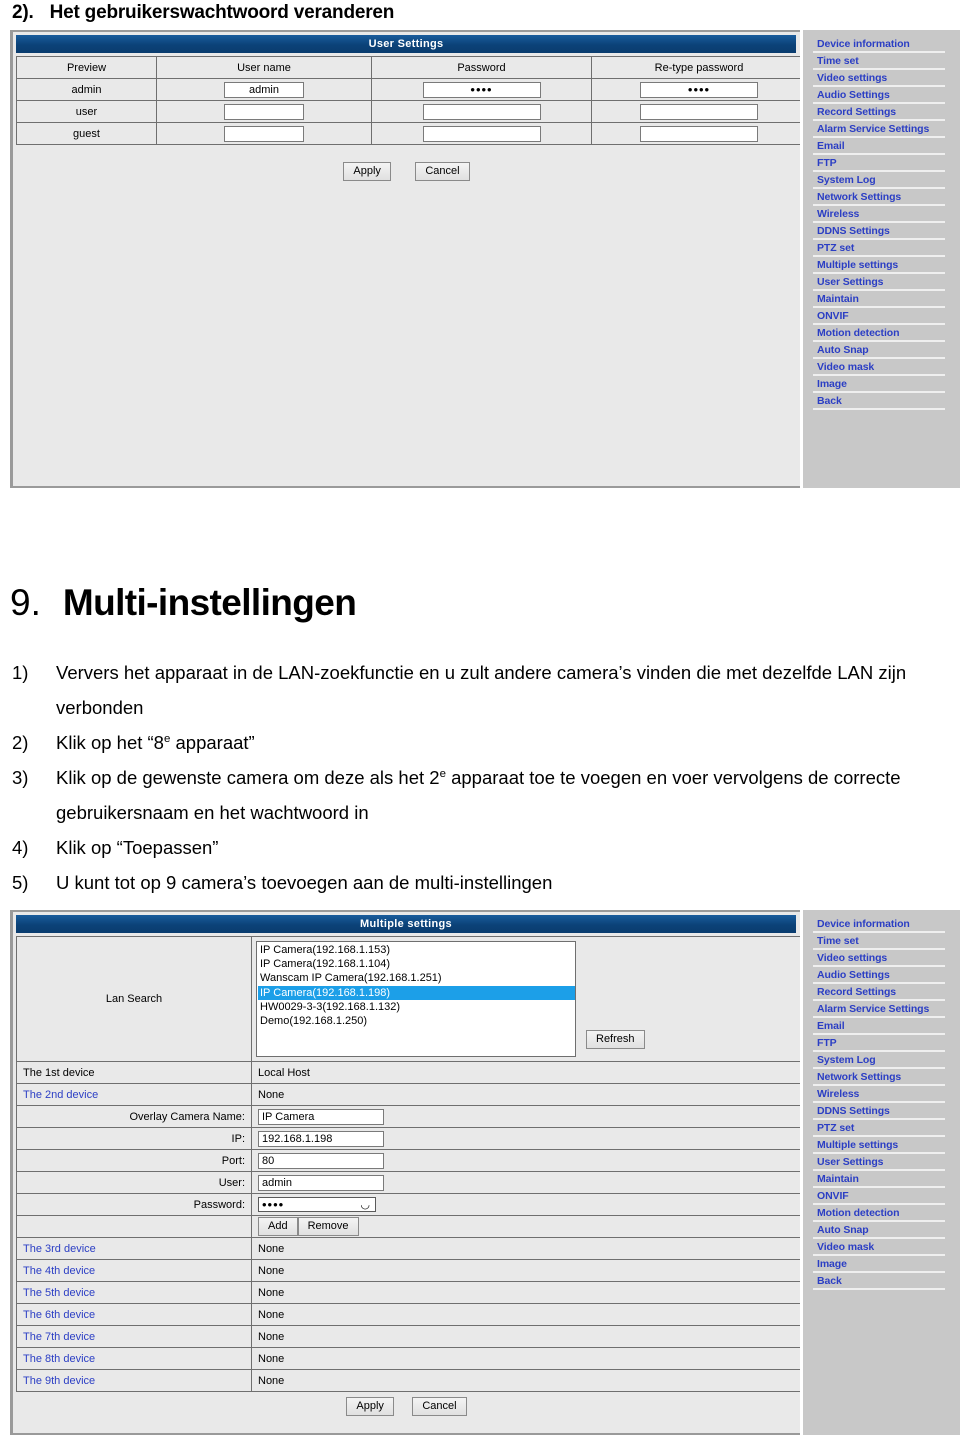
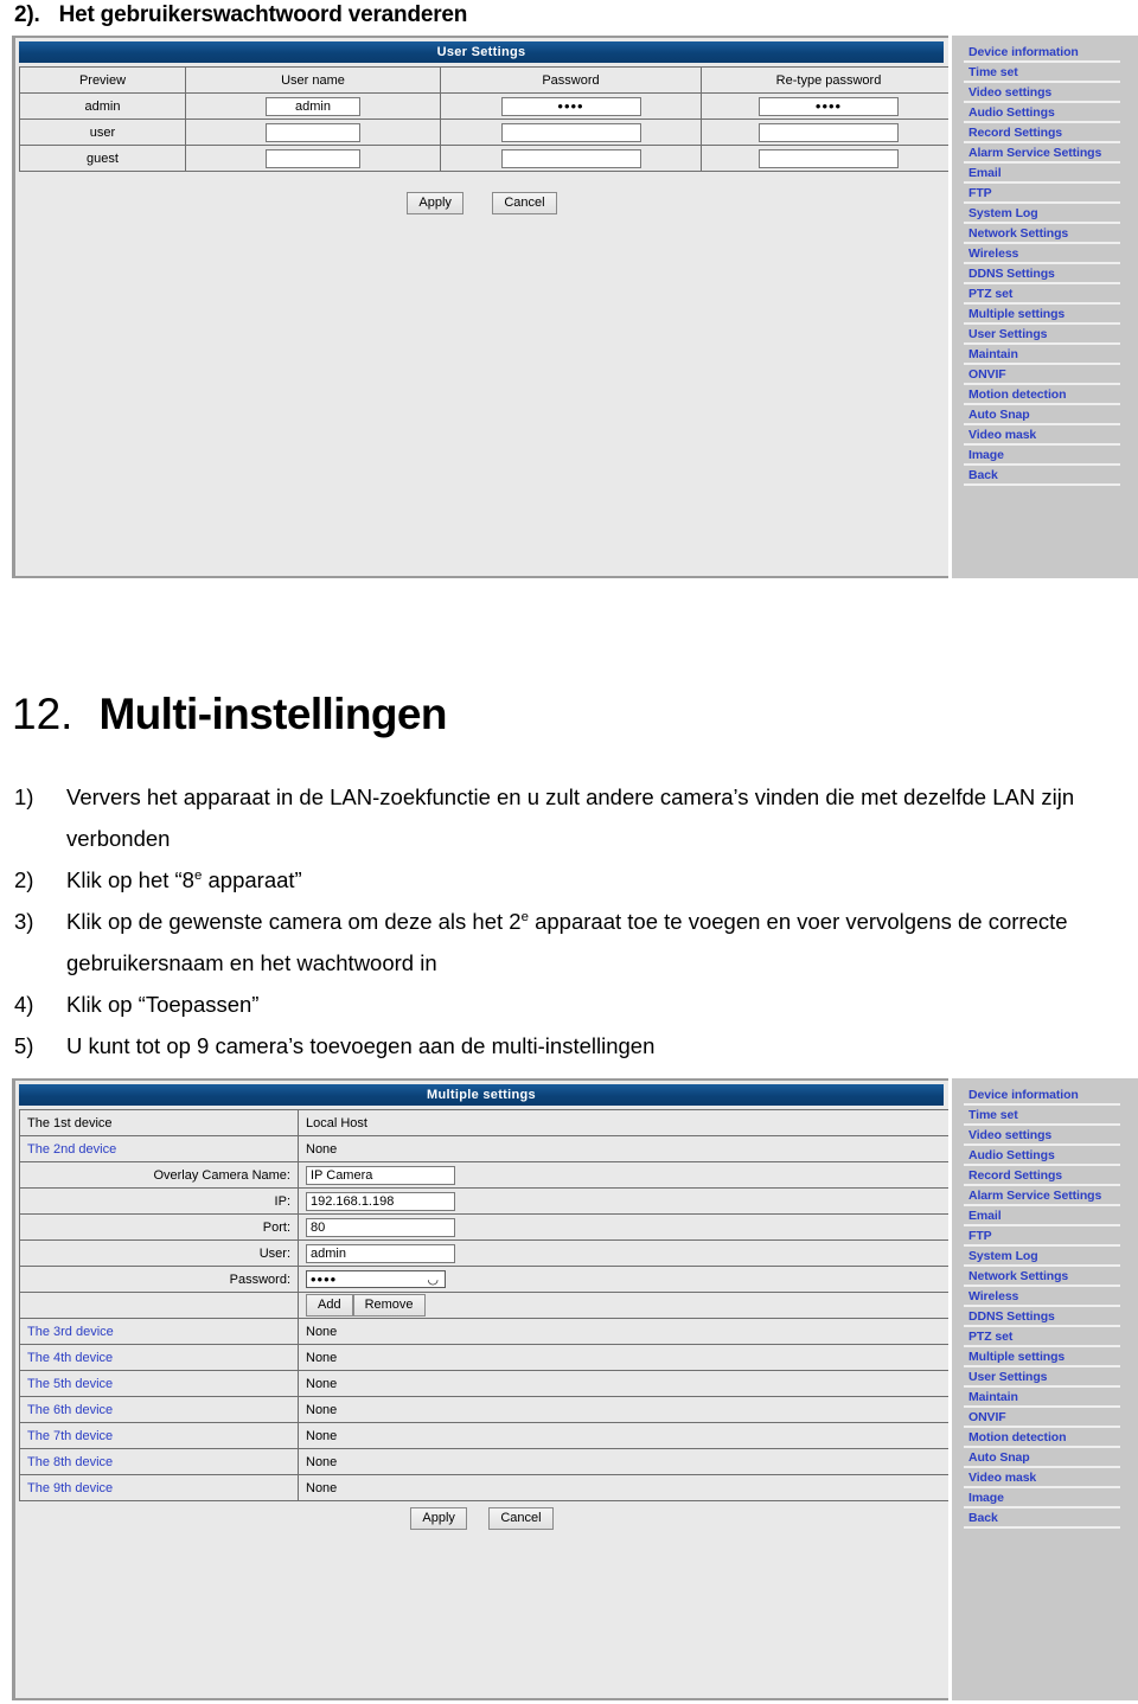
  2). Het gebruikerswachtwoord veranderen
  User Settings
  Preview	User name	Password	Re-type password
  admin	admin	••••	••••
  user
  guest
  Apply Cancel
  Device information
  Time set
  Video settings
  Audio Settings
  Record Settings
  Alarm Service Settings
  Email
  FTP
  System Log
  Network Settings
  Wireless
  DDNS Settings
  PTZ set
  Multiple settings
  User Settings
  Maintain
  ONVIF
  Motion detection
  Auto Snap
  Video mask
  Image
  Back
- 9. Multi-instellingen
+ 12. Multi-instellingen
  1)
  Ververs het apparaat in de LAN-zoekfunctie en u zult andere camera’s vinden die met dezelfde LAN zijn verbonden
  2)
  Klik op het “8e apparaat”
  3)
  Klik op de gewenste camera om deze als het 2e apparaat toe te voegen en voer vervolgens de correcte gebruikersnaam en het wachtwoord in
  4)
  Klik op “Toepassen”
  5)
  U kunt tot op 9 camera’s toevoegen aan de multi-instellingen
  Multiple settings
- Lan Search	IP Camera(192.168.1.153) IP Camera(192.168.1.104) Wanscam IP Camera(192.168.1.251) IP Camera(192.168.1.198) HW0029-3-3(192.168.1.132) Demo(192.168.1.250) Refresh
  The 1st device	Local Host
  The 2nd device	None
  Overlay Camera Name:	IP Camera
  IP:	192.168.1.198
  Port:	80
  User:	admin
  Password:	•••• ◡
  	Add Remove
  The 3rd device	None
  The 4th device	None
  The 5th device	None
  The 6th device	None
  The 7th device	None
  The 8th device	None
  The 9th device	None
  Apply Cancel
  Device information
  Time set
  Video settings
  Audio Settings
  Record Settings
  Alarm Service Settings
  Email
  FTP
  System Log
  Network Settings
  Wireless
  DDNS Settings
  PTZ set
  Multiple settings
  User Settings
  Maintain
  ONVIF
  Motion detection
  Auto Snap
  Video mask
  Image
  Back
